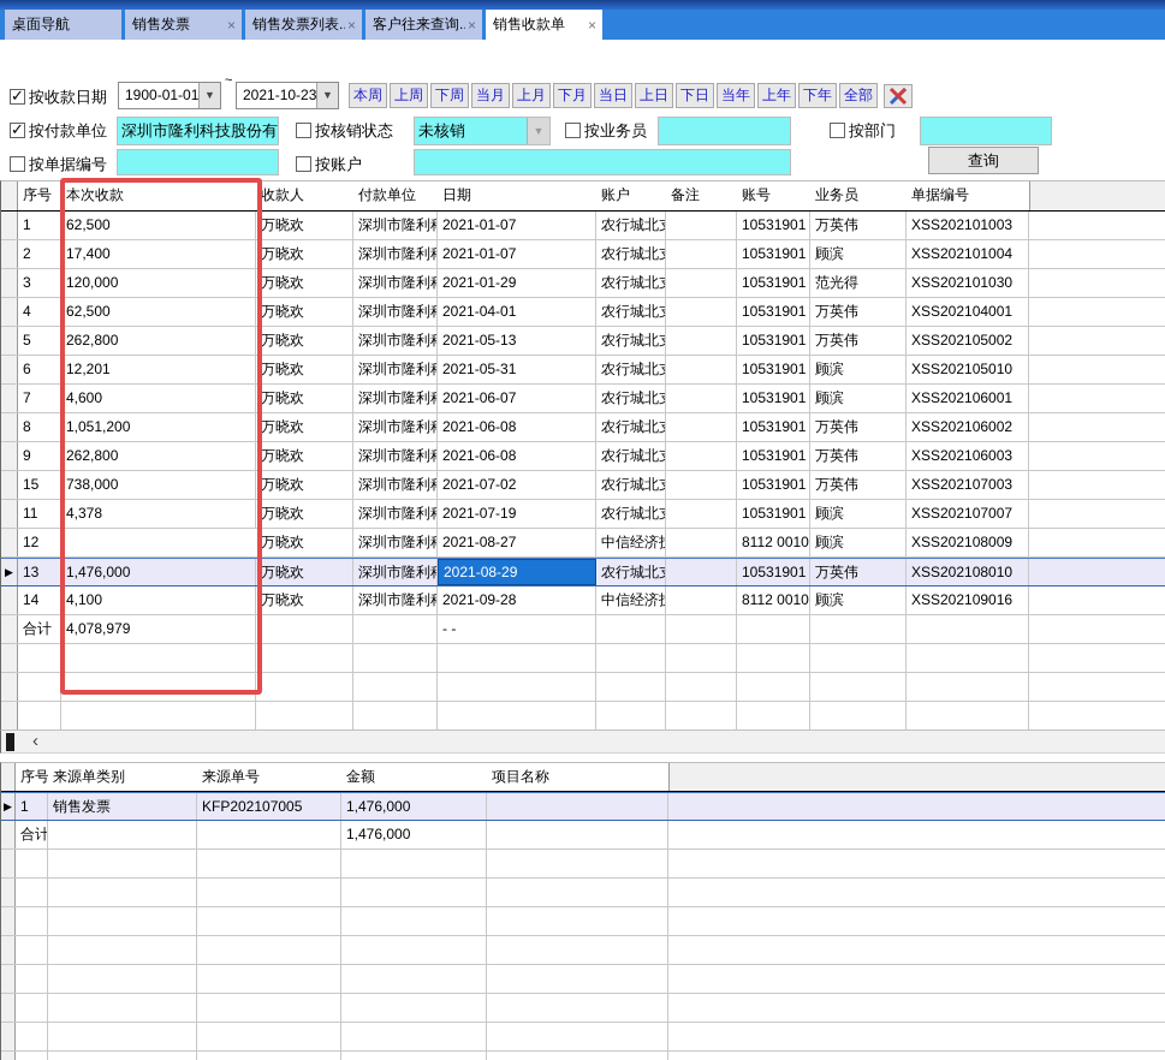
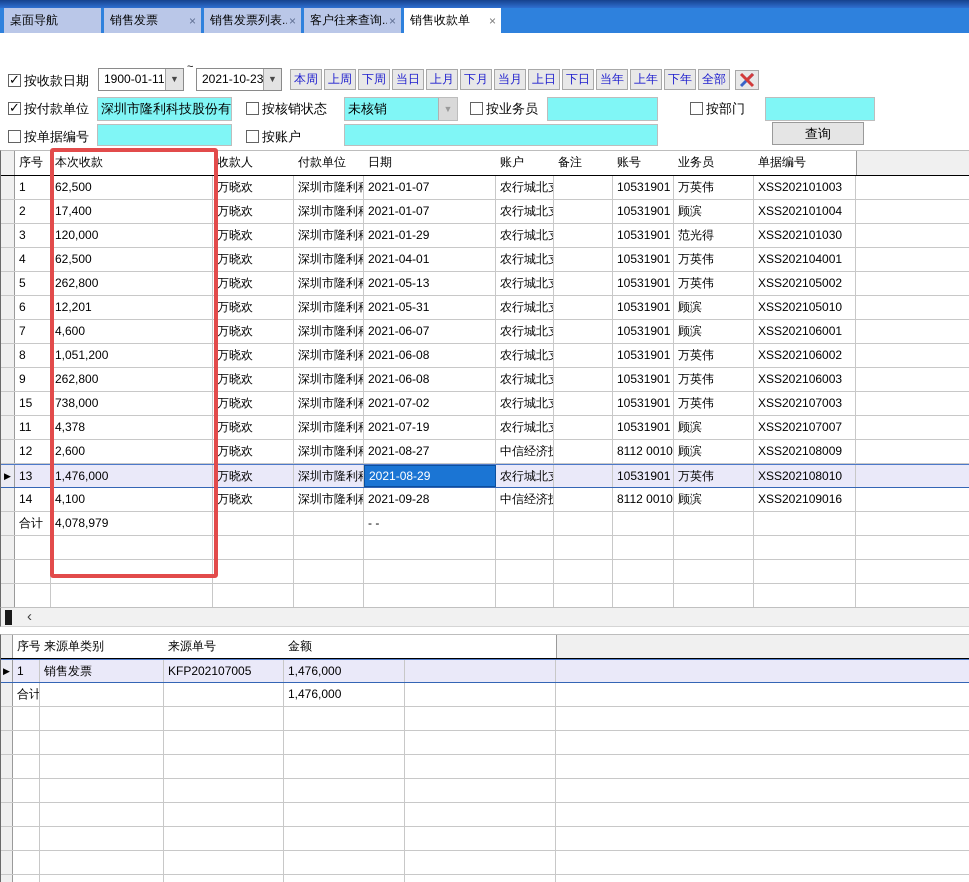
  桌面导航
  销售发票
  ×
  销售发票列表.
  ×
  客户往来查询.
  ×
  销售收款单
  ×
  按收款日期
- 1900-01-01
+ 1900-01-11
  ▼
  ~
  2021-10-23
  ▼
  本周
  上周
  下周
- 当月
+ 当日
  上月
  下月
- 当日
+ 当月
  上日
  下日
  当年
  上年
  下年
  全部
  按付款单位
  深圳市隆利科技股份有
  按核销状态
  未核销
  ▼
  按业务员
  按部门
  按单据编号
  按账户
  查询
  序号
  本次收款
  收款人
  付款单位
  日期
  账户
  备注
  账号
  业务员
  单据编号
  1
  62,500
  万晓欢
  深圳市隆利
  2021-01-07
  农行城北
  10531901
  万英伟
  XSS202101003
  2
  17,400
  万晓欢
  深圳市隆利
  2021-01-07
  农行城北
  10531901
  顾滨
  XSS202101004
  3
  120,000
  万晓欢
  深圳市隆利
  2021-01-29
  农行城北
  10531901
  范光得
  XSS202101030
  4
  62,500
  万晓欢
  深圳市隆利
  2021-04-01
  农行城北
  10531901
  万英伟
  XSS202104001
  5
  262,800
  万晓欢
  深圳市隆利
  2021-05-13
  农行城北
  10531901
  万英伟
  XSS202105002
  6
  12,201
  万晓欢
  深圳市隆利
  2021-05-31
  农行城北
  10531901
  顾滨
  XSS202105010
  7
  4,600
  万晓欢
  深圳市隆利
  2021-06-07
  农行城北
  10531901
  顾滨
  XSS202106001
  8
  1,051,200
  万晓欢
  深圳市隆利
  2021-06-08
  农行城北
  10531901
  万英伟
  XSS202106002
  9
  262,800
  万晓欢
  深圳市隆利
  2021-06-08
  农行城北
  10531901
  万英伟
  XSS202106003
  15
  738,000
  万晓欢
  深圳市隆利
  2021-07-02
  农行城北
  10531901
  万英伟
  XSS202107003
  11
  4,378
  万晓欢
  深圳市隆利
  2021-07-19
  农行城北
  10531901
  顾滨
  XSS202107007
  12
+ 2,600
  万晓欢
  深圳市隆利
  2021-08-27
  中信经济
  8112 0010
  顾滨
  XSS202108009
  ▶
  13
  1,476,000
  万晓欢
  深圳市隆利
  2021-08-29
  农行城北
  10531901
  万英伟
  XSS202108010
  14
  4,100
  万晓欢
  深圳市隆利
  2021-09-28
  中信经济
  8112 0010
  顾滨
  XSS202109016
  合计
  4,078,979
  - -
  ‹
  序号
  来源单类别
  来源单号
  金额
- 项目名称
  ▶
  1
  销售发票
  KFP202107005
  1,476,000
  合计
  1,476,000
